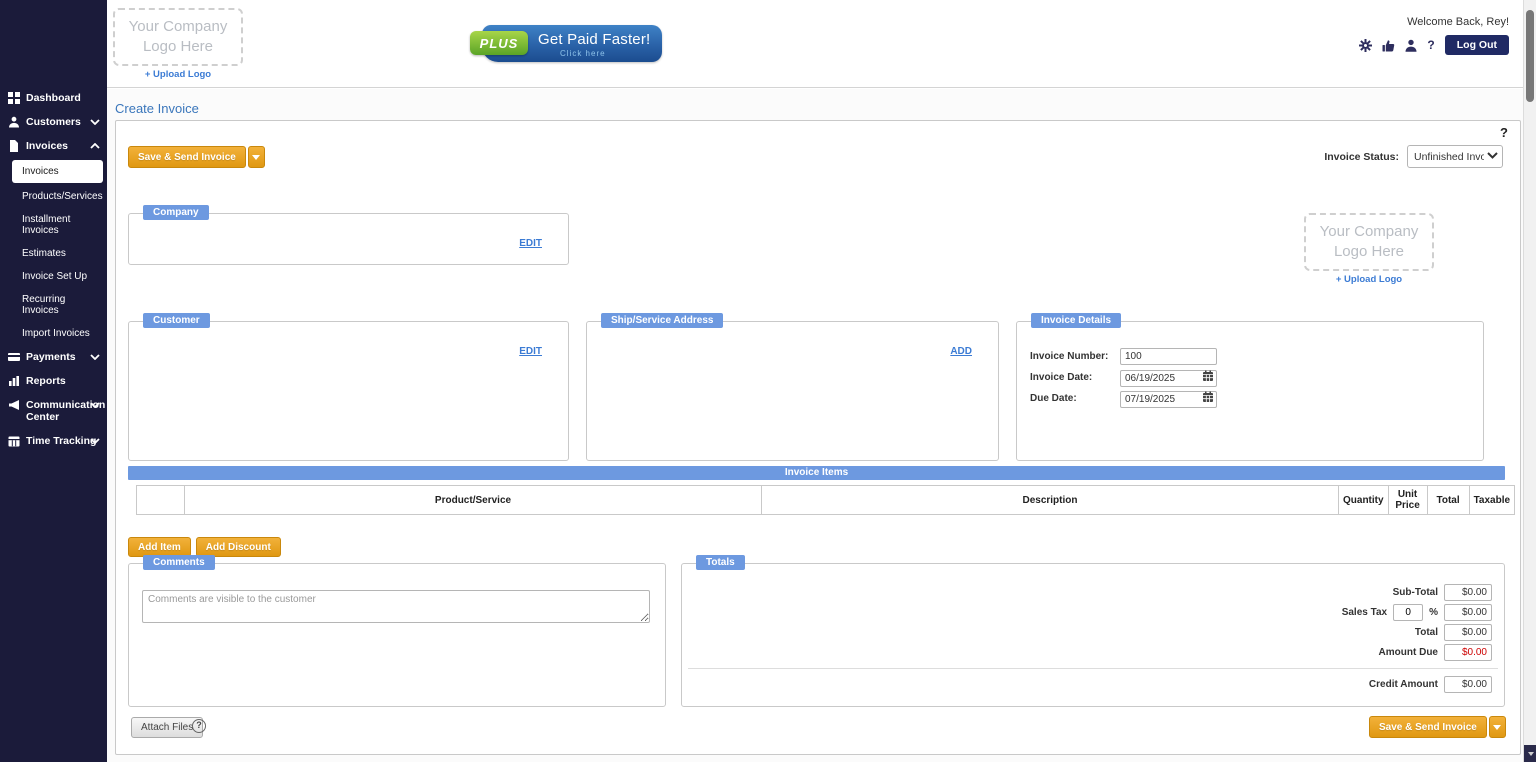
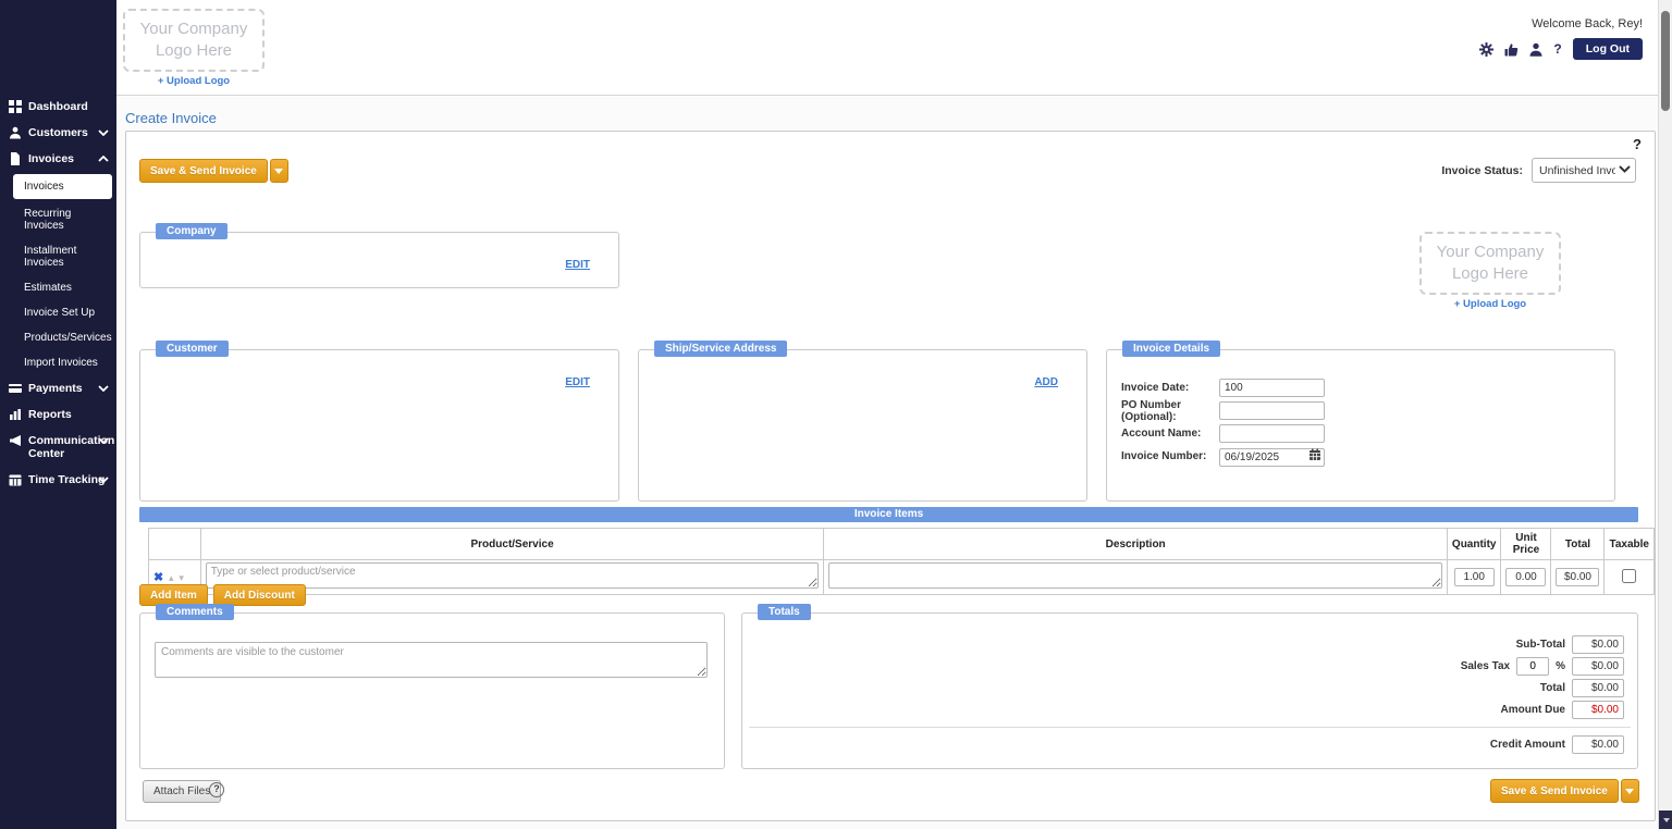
  Dashboard
  Customers
  Invoices
  Invoices
- Products/Services
+ Recurring Invoices
  Installment Invoices
  Estimates
  Invoice Set Up
- Recurring Invoices
+ Products/Services
  Import Invoices
  Payments
  Reports
  Communicatn Center
  Time Trackin
  Your Company Logo Here
  + Upload Logo
- PLUS
- Get Paid Faster!
- Click here
  Welcome Back, Rey!
  ?
  Log Out
  Create Invoice
  ?
  Save & Send Invoice
  Invoice Status:
  Unfinished Invo
  Company
  EDIT
  Your Company Logo Here
  + Upload Logo
  Customer
  EDIT
  Ship/Service Address
  ADD
  Invoice Details
- Invoice Number:
+ Invoice Date:
  100
+ PO Number (Optional):
+ Account Name:
- Invoice Date:
+ Invoice Number:
  06/19/2025
- Due Date:
- 07/19/2025
  Invoice Items
  	Product/Service	Description	Quantity	Unit Price	Total	Taxable
+ ✖ ▴ ▾	Type or select product/service		1.00	0.00	$0.00
  Add Item
  Add Discount
  Comments
  Comments are visible to the customer
  Totals
  Sub-Total
  $0.00
  Sales Tax
  0
  %
  $0.00
  Total
  $0.00
  Amount Due
  $0.00
  Credit Amount
  $0.00
  Attach Files
  ?
  Save & Send Invoice
